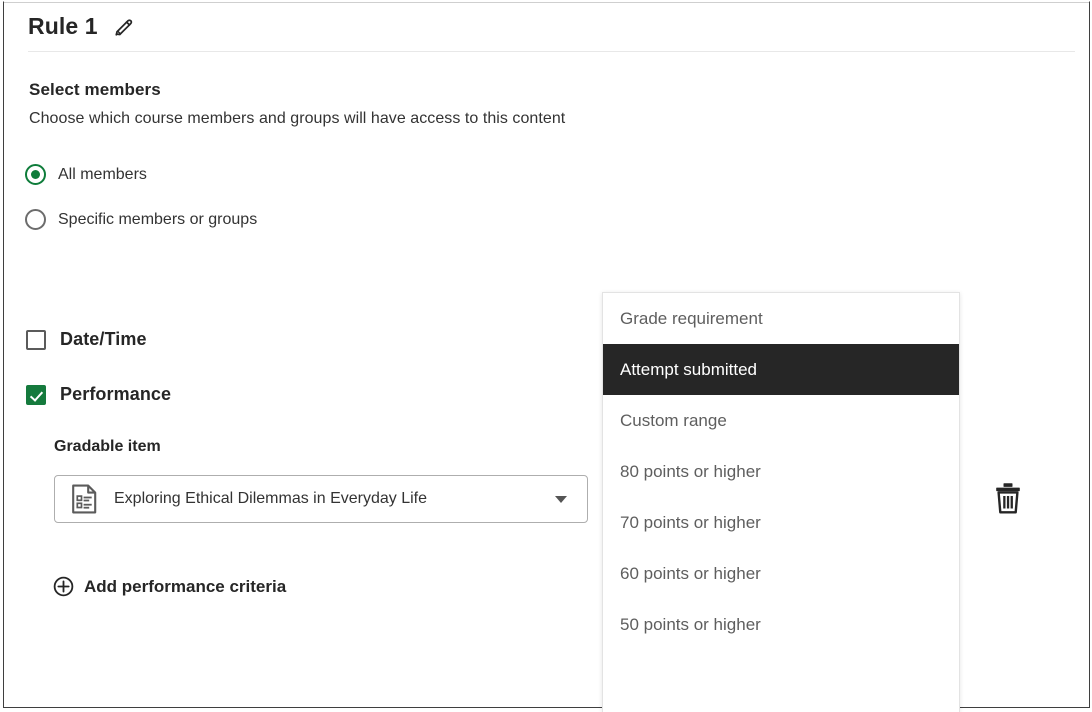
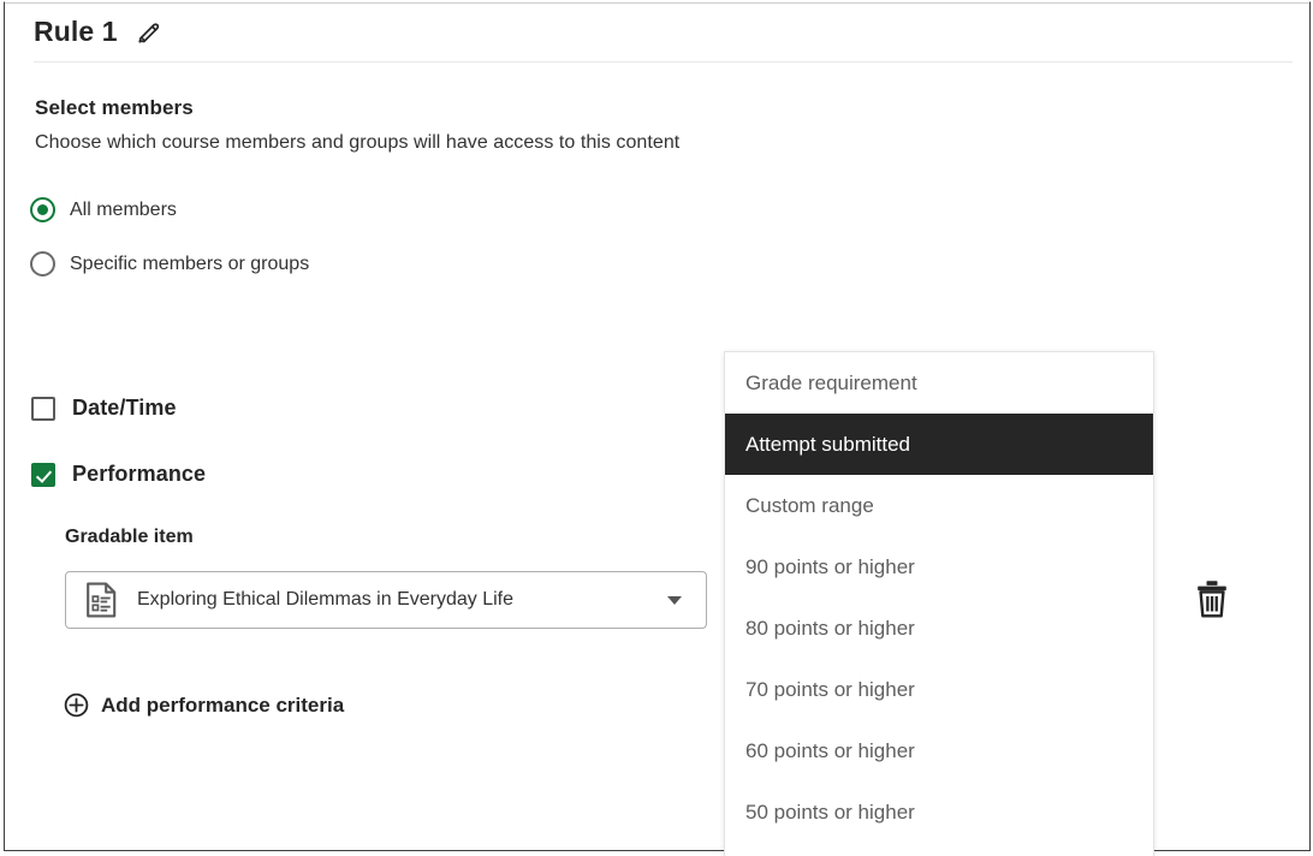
  Rule 1
  Select members
  Choose which course members and groups will have access to this content
  All members
  Specific members or groups
  Date/Time
  Performance
  Gradable item
  Exploring Ethical Dilemmas in Everyday Life
  Add performance criteria
  Grade requirement
  Attempt submitted
  Custom range
+ 90 points or higher
  80 points or higher
  70 points or higher
  60 points or higher
  50 points or higher
